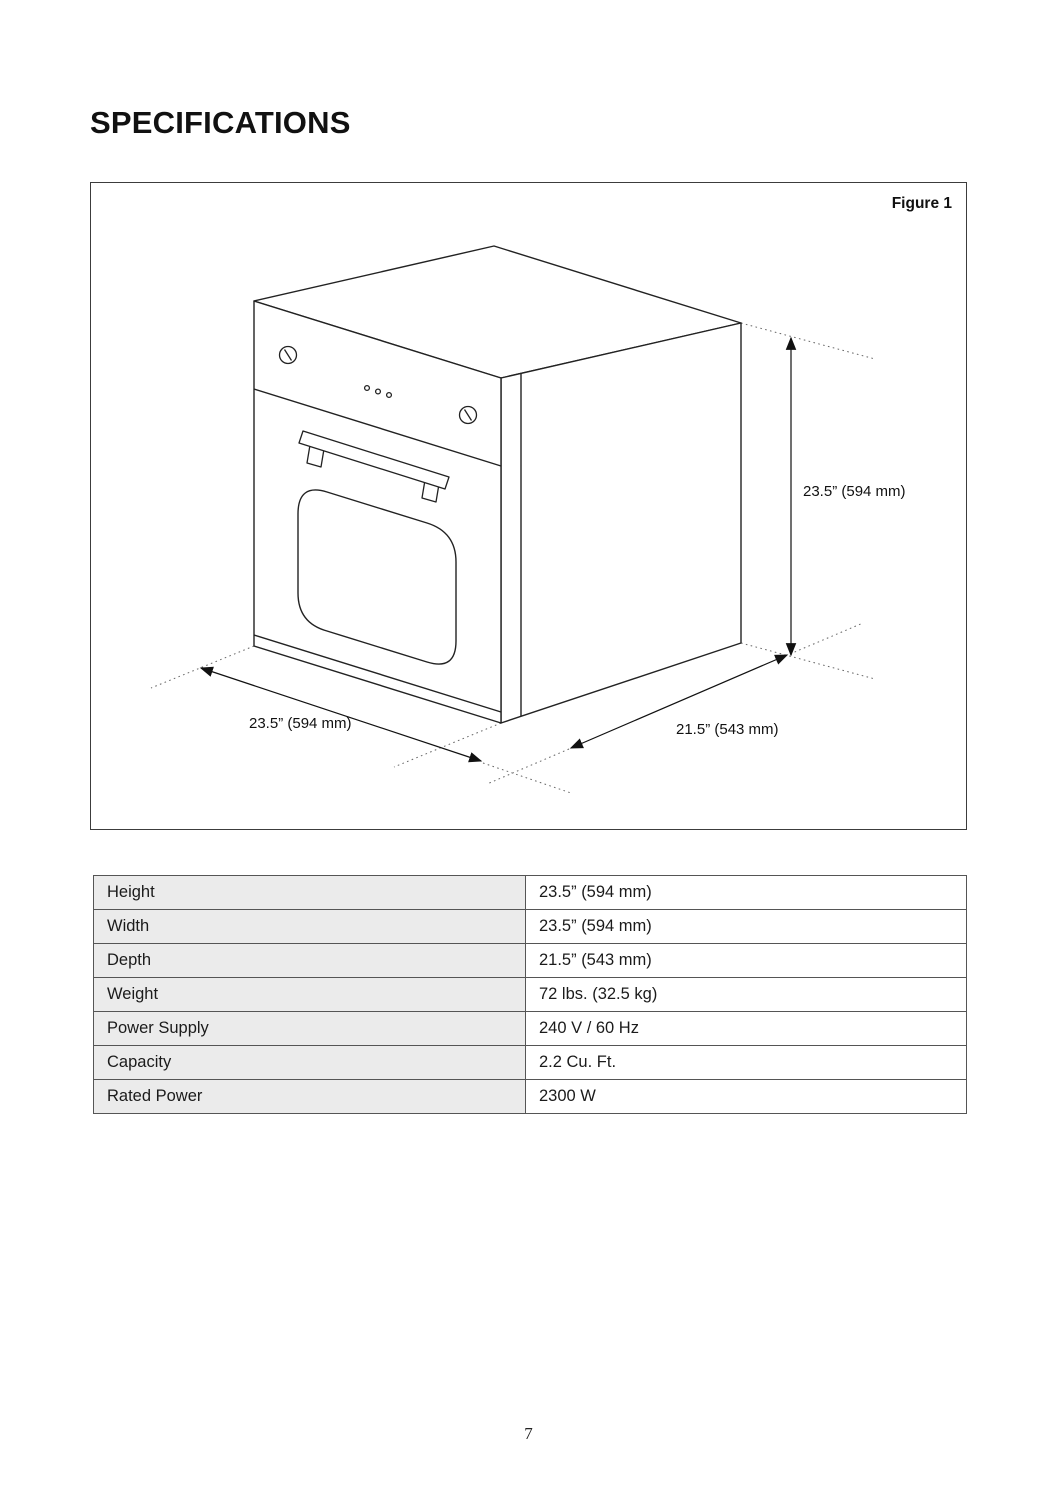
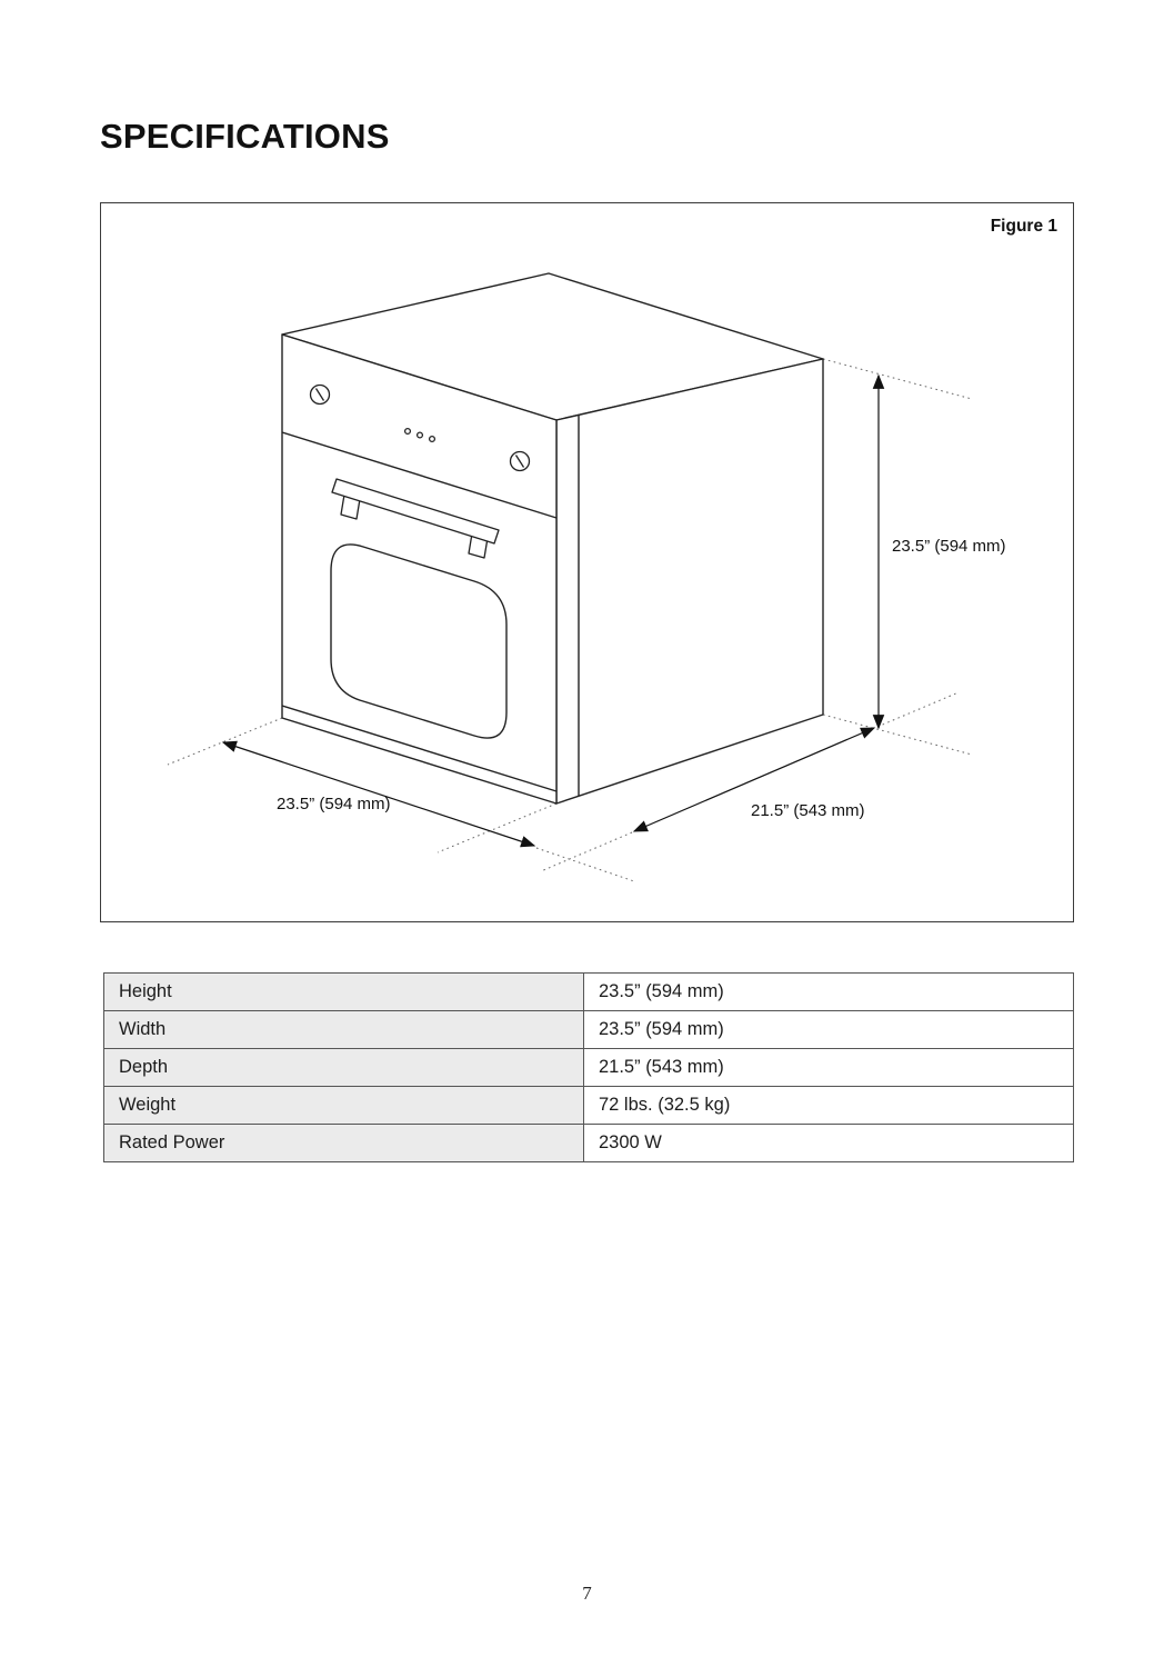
  SPECIFICATIONS
  Figure 1
  23.5” (594 mm)
  23.5” (594 mm)
  21.5” (543 mm)
  Height	23.5” (594 mm)
  Width	23.5” (594 mm)
  Depth	21.5” (543 mm)
  Weight	72 lbs. (32.5 kg)
- Power Supply	240 V / 60 Hz
- Capacity	2.2 Cu. Ft.
  Rated Power	2300 W
  7
